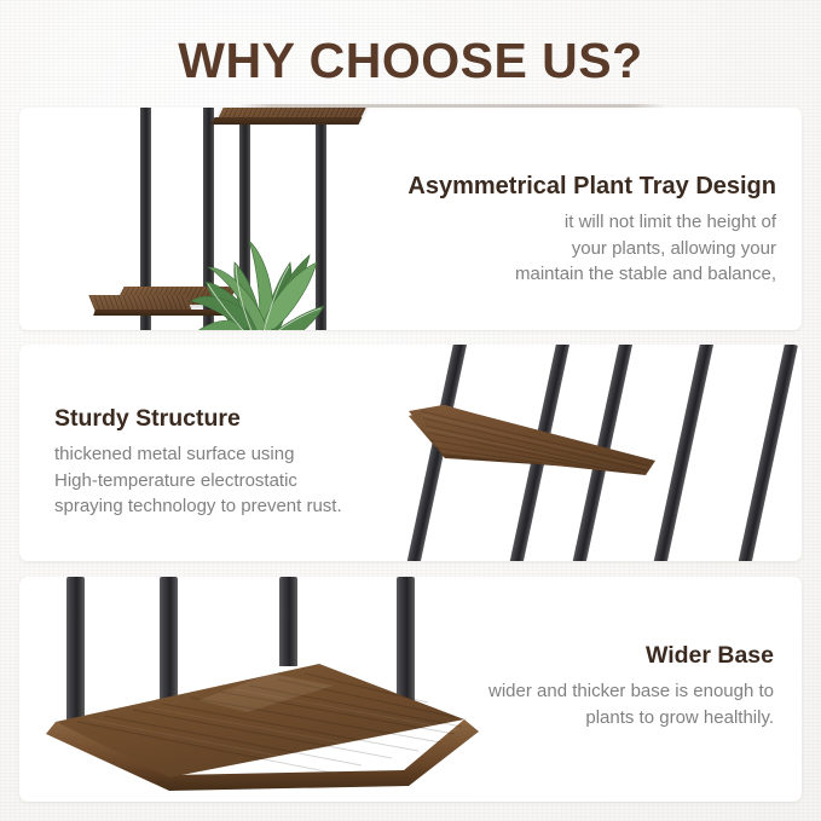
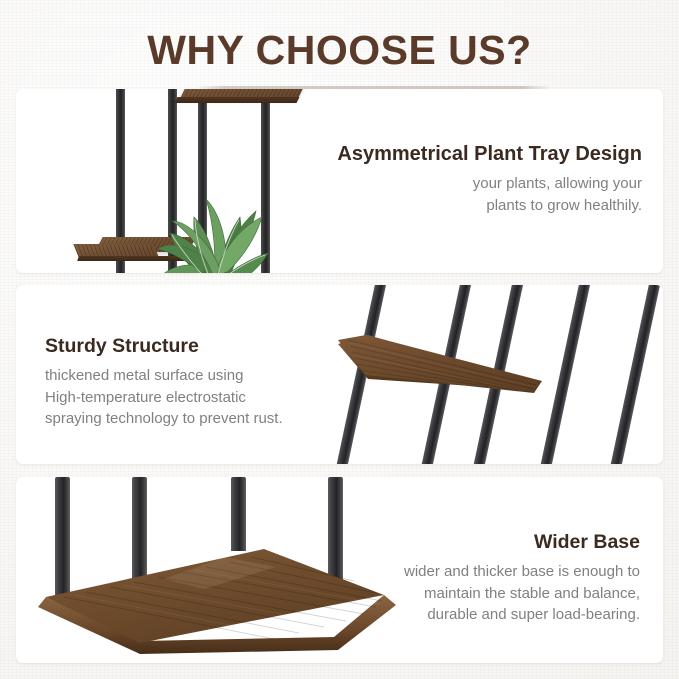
  WHY CHOOSE US?
  Asymmetrical Plant Tray Design
- it will not limit the height of
  your plants, allowing your
- maintain the stable and balance,
+ plants to grow healthily.
  Sturdy Structure
  thickened metal surface using
  High-temperature electrostatic
  spraying technology to prevent rust.
  Wider Base
  wider and thicker base is enough to
- plants to grow healthily.
+ maintain the stable and balance,
+ durable and super load-bearing.
